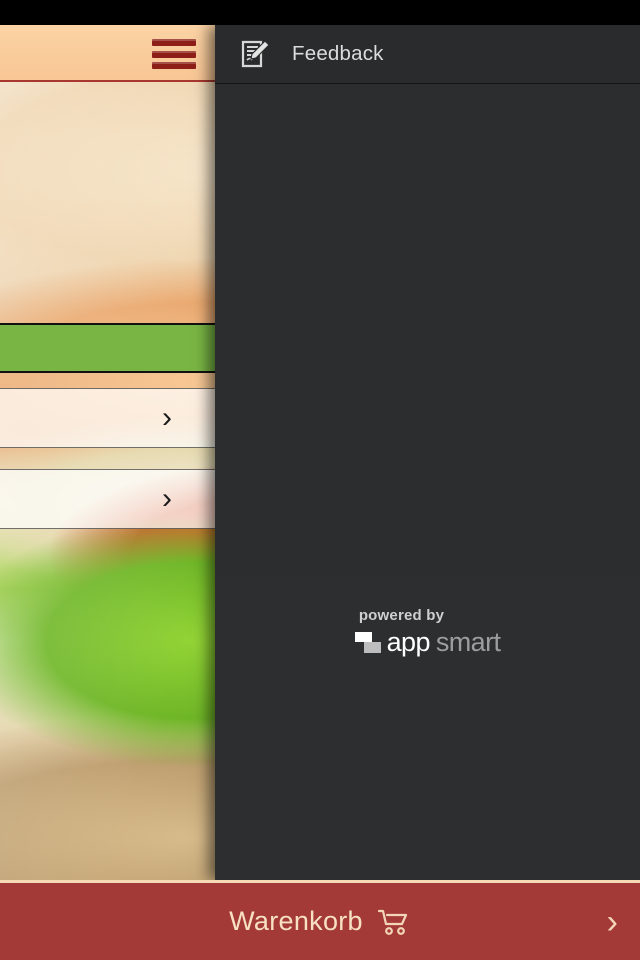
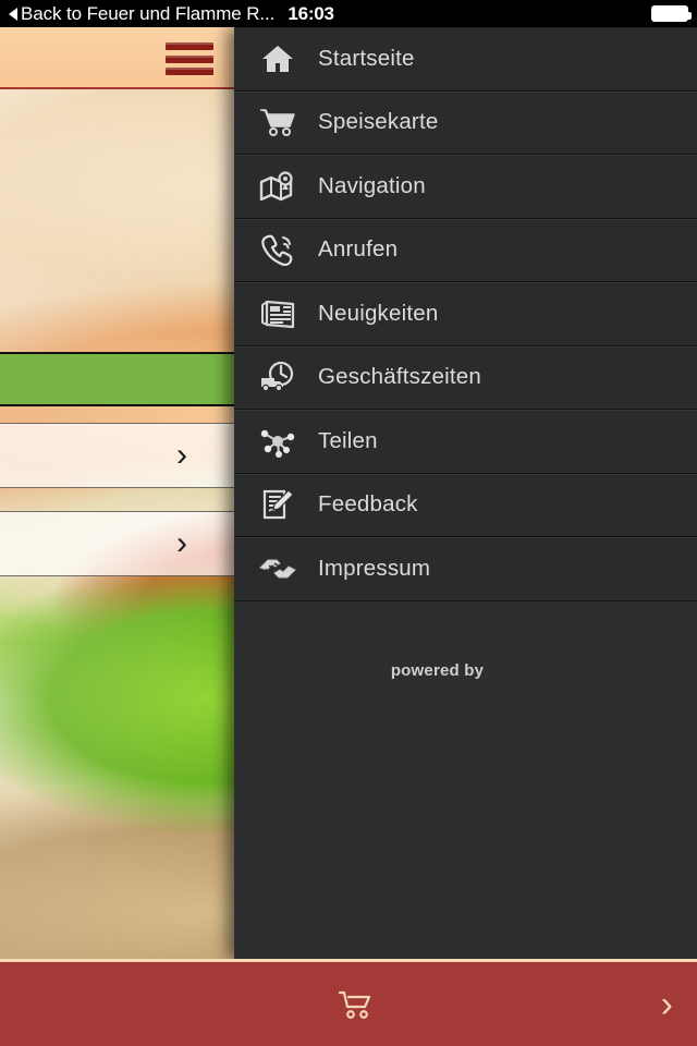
+ Back to Feuer und Flamme R...
+ 16:03
  ›
  ›
+ Startseite
+ Speisekarte
+ Navigation
+ Anrufen
+ Neuigkeiten
+ Geschäftszeiten
+ Teilen
  Feedback
+ Impressum
  powered by
- app
- smart
- Warenkorb
  ›
